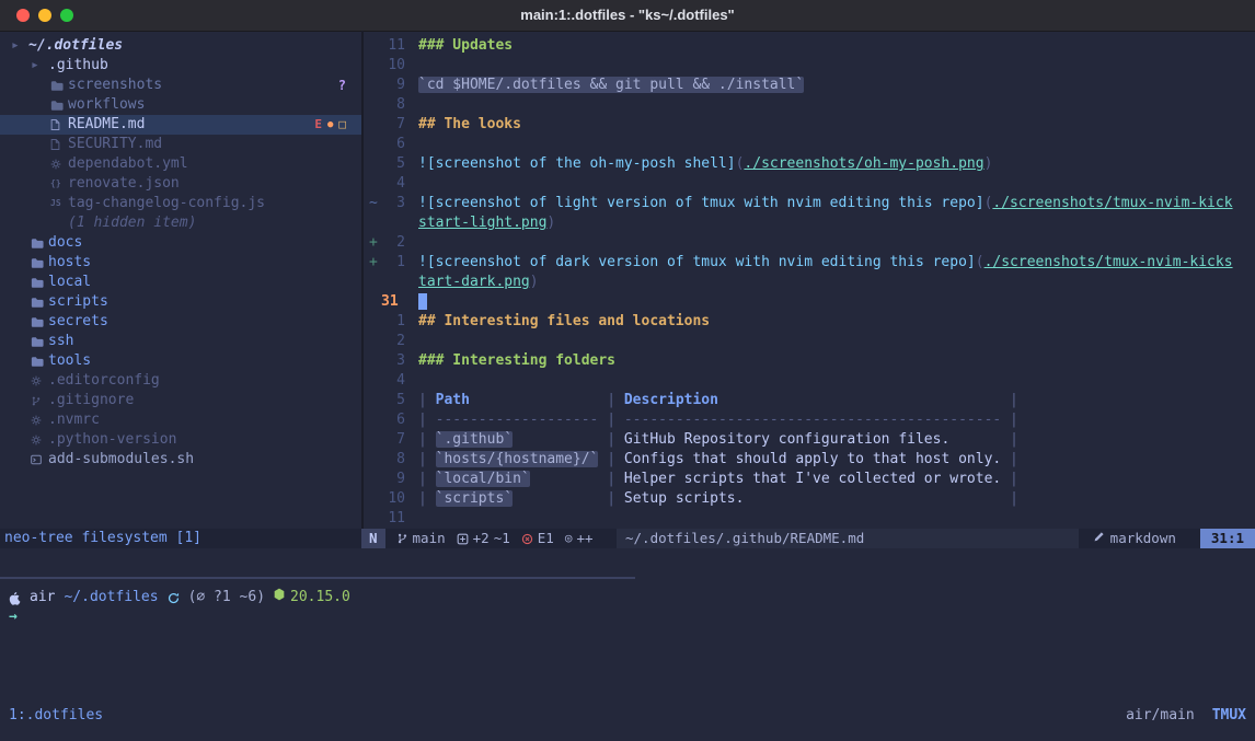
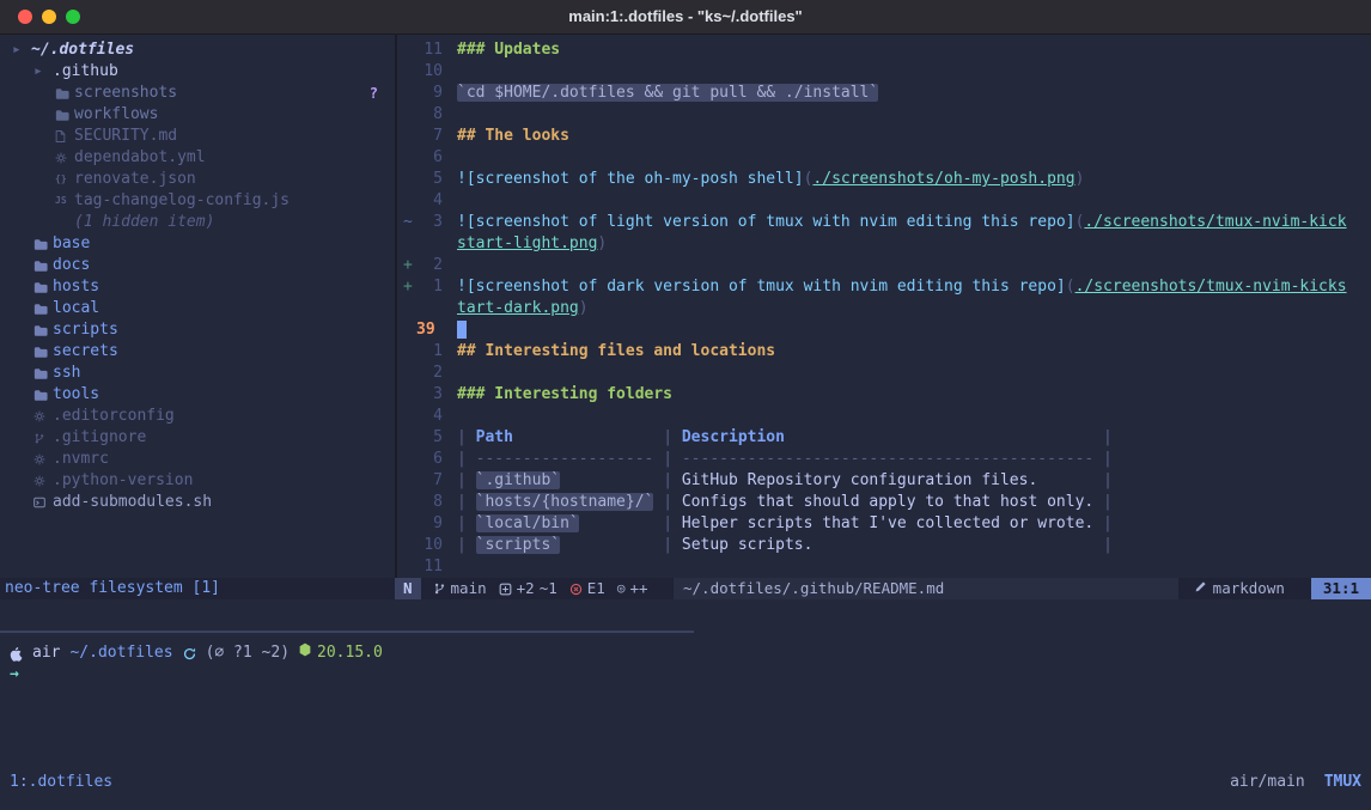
  main:1:.dotfiles - "ks~/.dotfiles"
  ▸
  ~/.dotfiles
  ▸
  .github
  screenshots
  ?
  workflows
- README.md
- E
- ●
- □
  SECURITY.md
  dependabot.yml
  {}
  renovate.json
  JS
  tag-changelog-config.js
  (1 hidden item)
+ base
  docs
  hosts
  local
  scripts
  secrets
  ssh
  tools
  .editorconfig
  .gitignore
  .nvmrc
  .python-version
  add-submodules.sh
  11
  ### Updates
  10
  9
  `cd $HOME/.dotfiles && git pull && ./install`
  8
  7
  ## The looks
  6
  5
  ![screenshot of the oh-my-posh shell](./screenshots/oh-my-posh.png)
  4
  ~
  3
  ![screenshot of light version of tmux with nvim editing this repo](./screenshots/tmux-nvim-kick
  start-light.png)
  +
  2
  +
  1
  ![screenshot of dark version of tmux with nvim editing this repo](./screenshots/tmux-nvim-kicks
  tart-dark.png)
- 31
+ 39
  1
  ## Interesting files and locations
  2
  3
  ### Interesting folders
  4
  5
  | Path | Description |
  6
  | ------------------- | -------------------------------------------- |
  7
  | `.github` | GitHub Repository configuration files. |
  8
  | `hosts/{hostname}/` | Configs that should apply to that host only. |
  9
  | `local/bin` | Helper scripts that I've collected or wrote. |
  10
  | `scripts` | Setup scripts. |
  11
  neo-tree filesystem [1]
  N
  main
  +2
  ~1
  E1
  ◎
  ++
  ~/.dotfiles/.github/README.md
  markdown
  31:1
  air
  ~/.dotfiles
- (∅ ?1 ~6)
+ (∅ ?1 ~2)
  20.15.0
  →
  1:.dotfiles
  air/main
  TMUX
